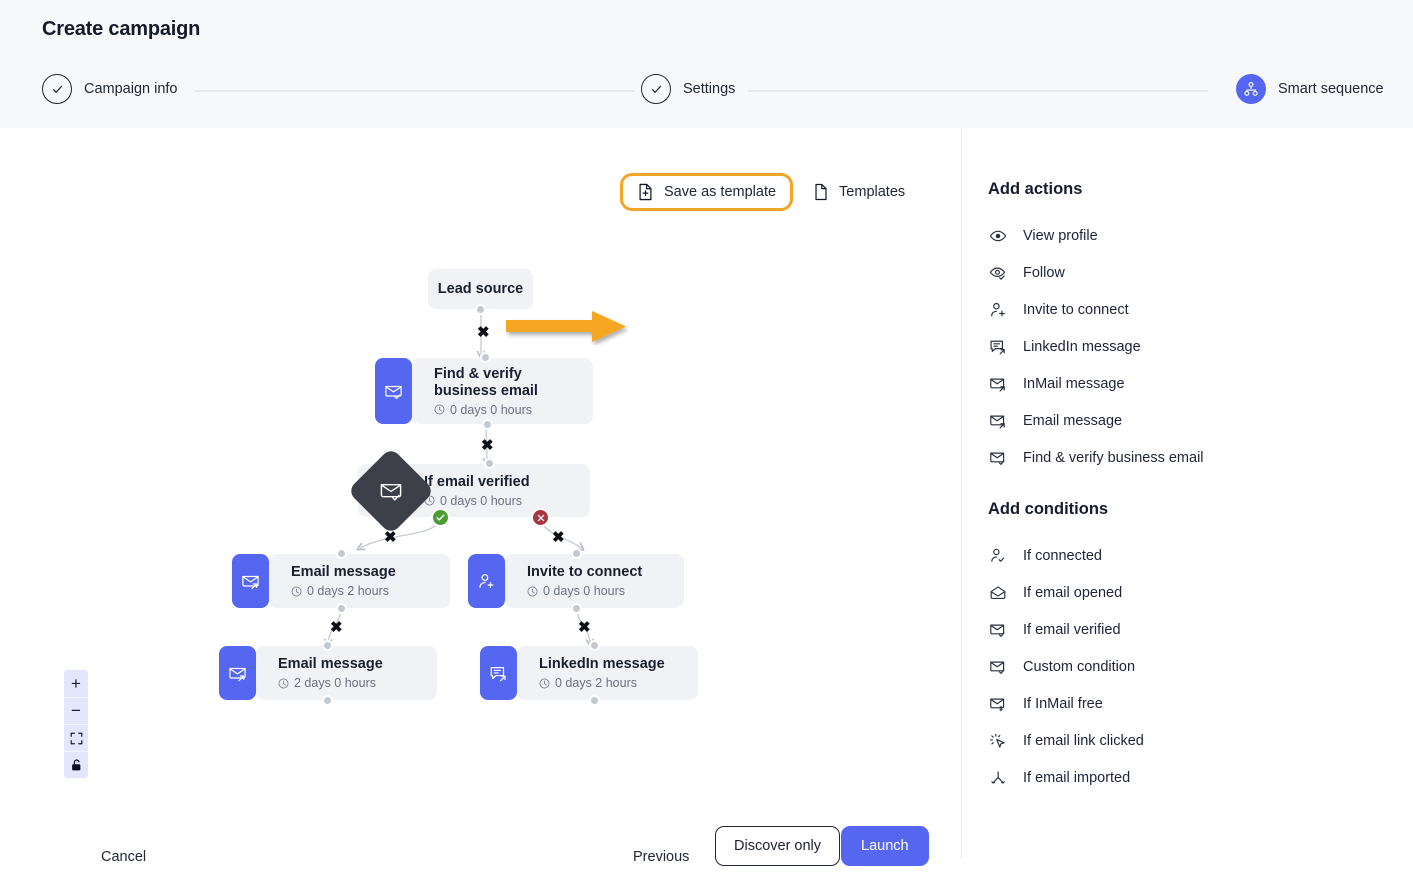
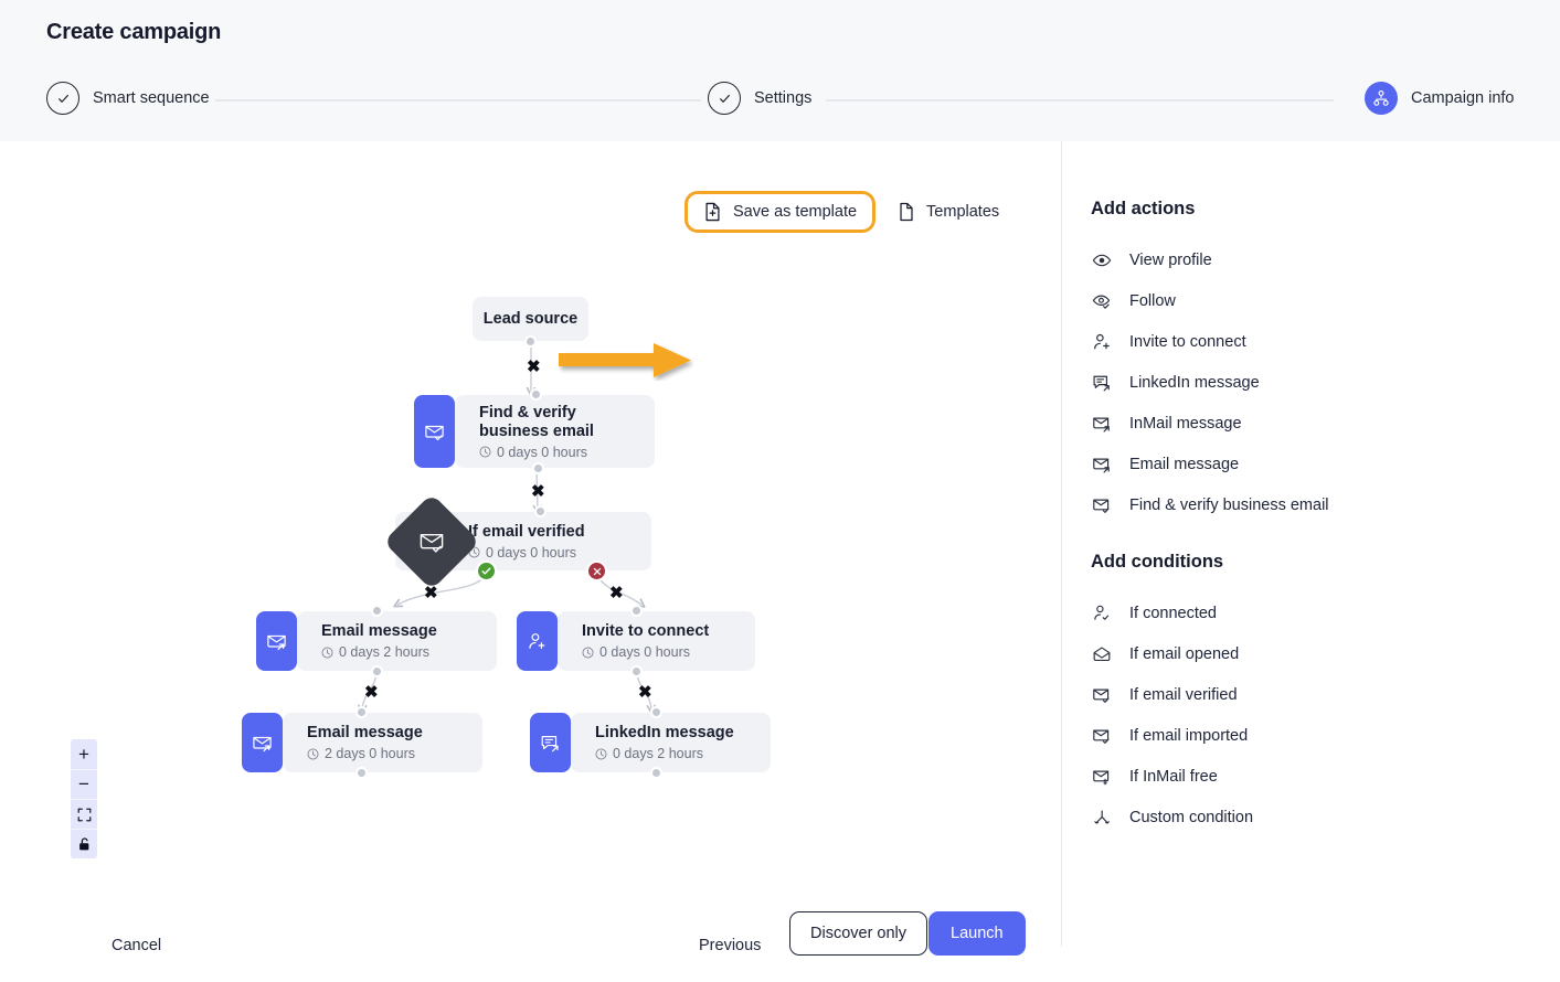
  Create campaign
- Campaign info
+ Smart sequence
  Settings
- Smart sequence
+ Campaign info
  Save as template
  Templates
  Lead source
  ✖
  Find & verify business email
  0 days 0 hours
  ✖
  f email verified
  0 days 0 hours
  ✖
  ✖
  Email message
  0 days 2 hours
  ✖
  Invite to connect
  0 days 0 hours
  ✖
  Email message
  2 days 0 hours
  LinkedIn message
  0 days 2 hours
  +
  −
  Cancel
  Previous
  Discover only
  Launch
  Add actions
  View profile
  Follow
  Invite to connect
  LinkedIn message
  InMail message
  Email message
  Find & verify business email
  Add conditions
  If connected
  If email opened
  If email verified
- Custom condition
+ If email imported
  If InMail free
- If email link clicked
- If email imported
+ Custom condition
